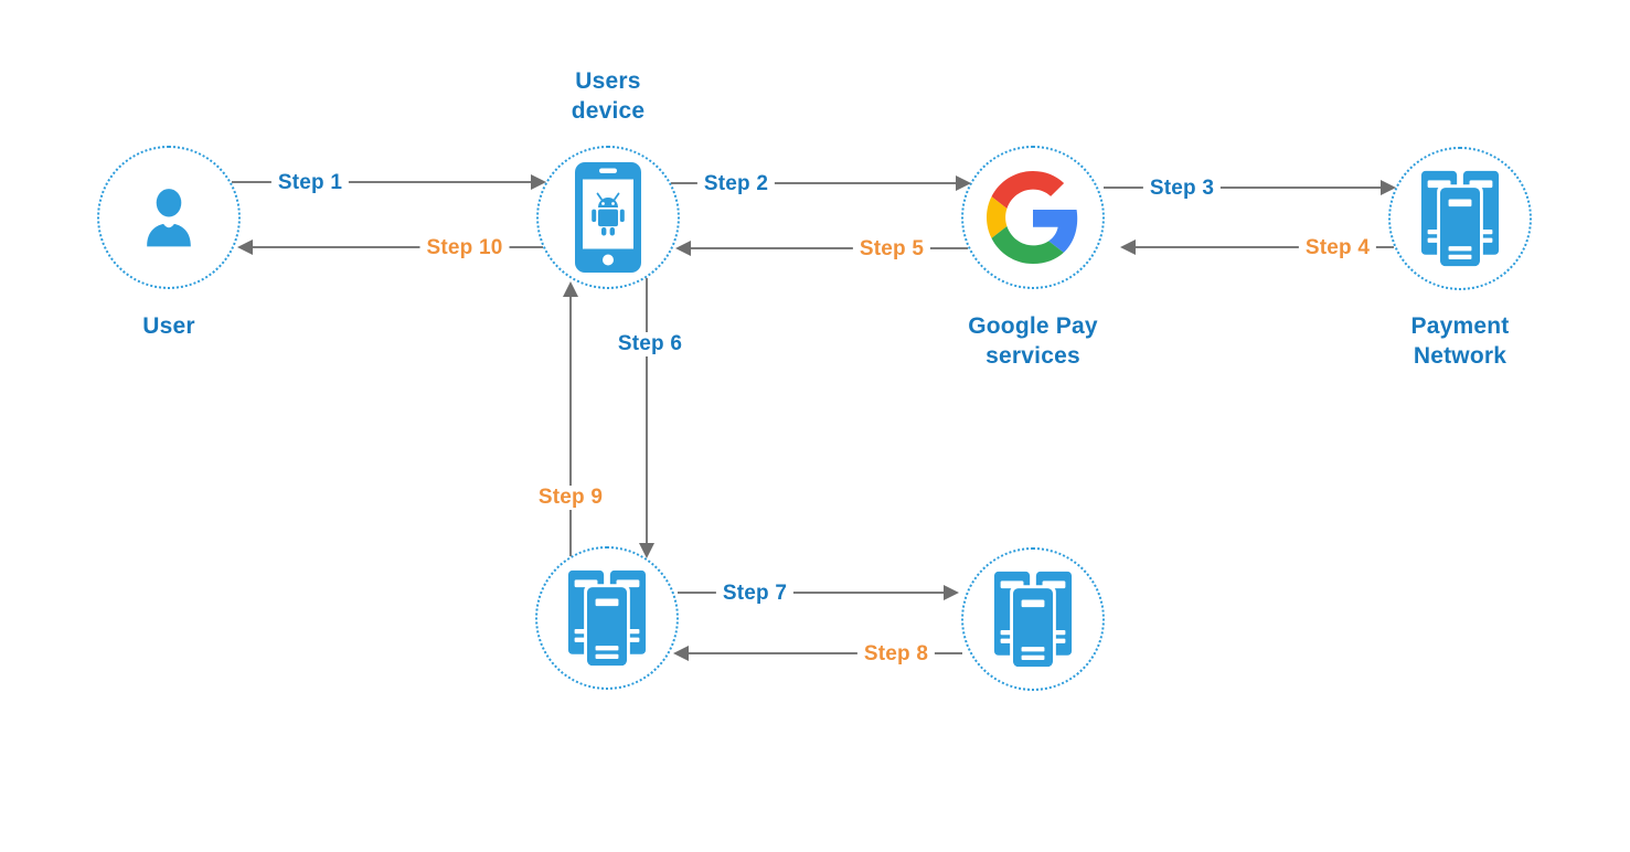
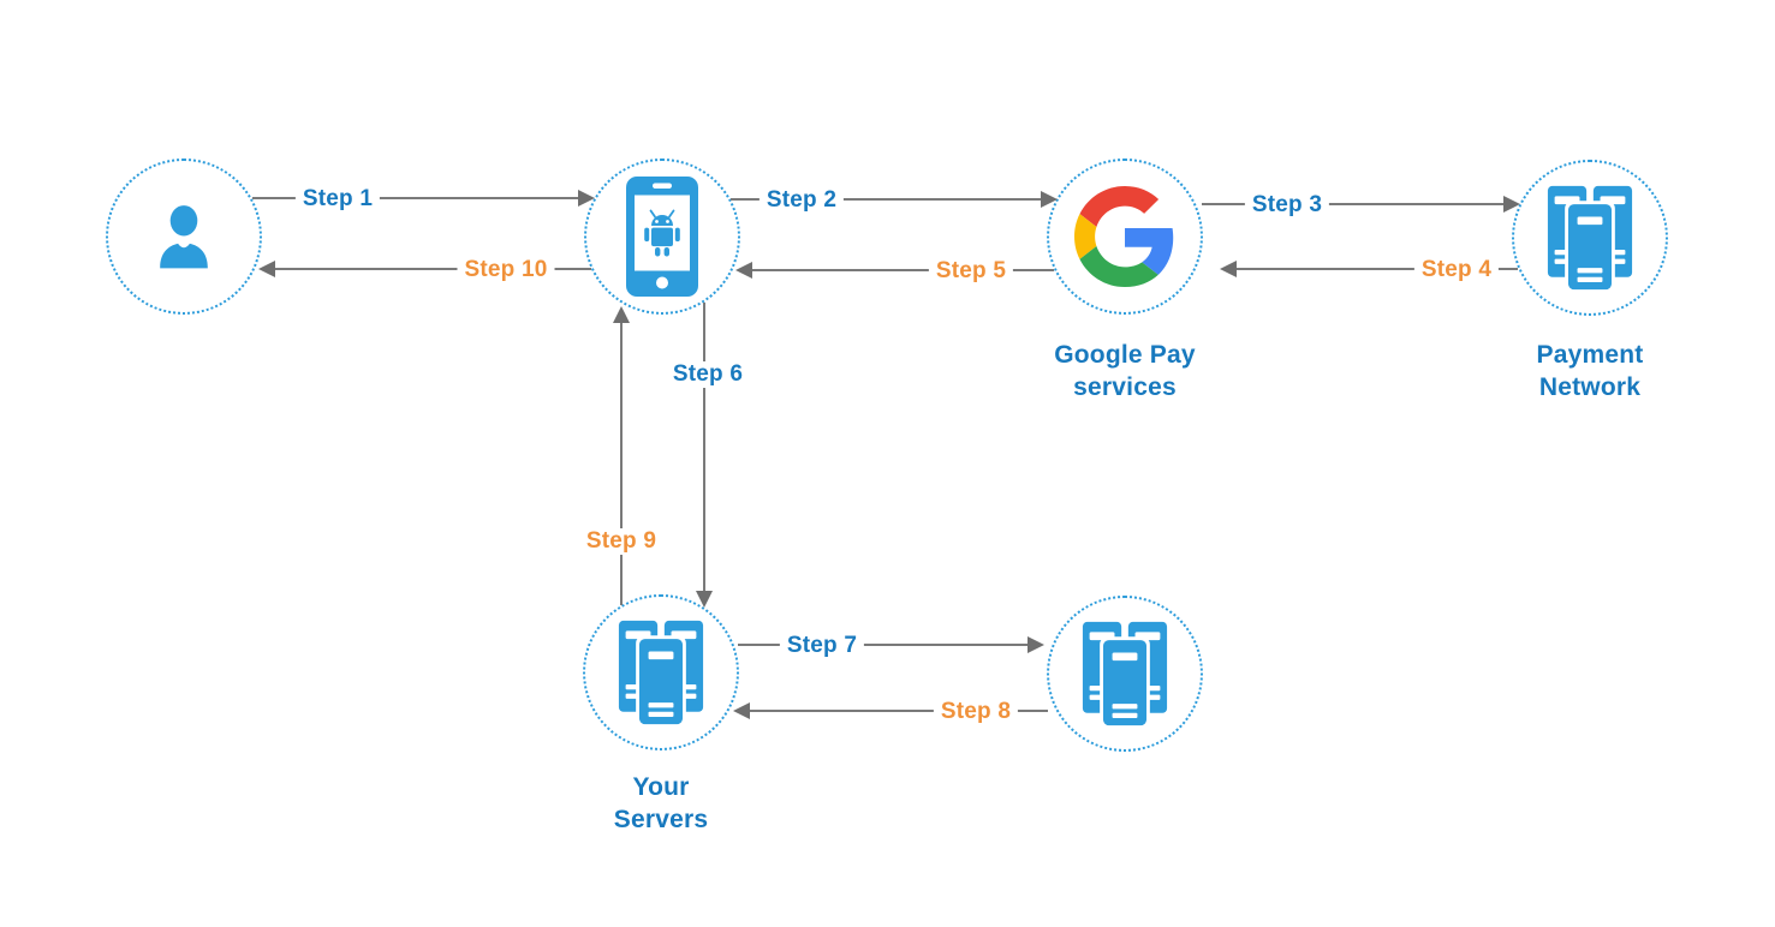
- User
- Users
- device
  Google Pay
  services
  Payment
  Network
+ Your
+ Servers
  Step 1
  Step 10
  Step 2
  Step 5
  Step 3
  Step 4
  Step 6
  Step 9
  Step 7
  Step 8
